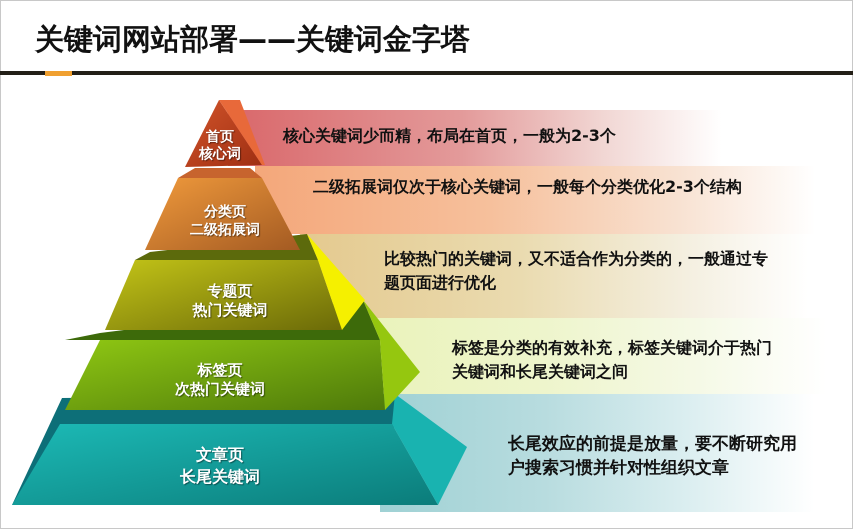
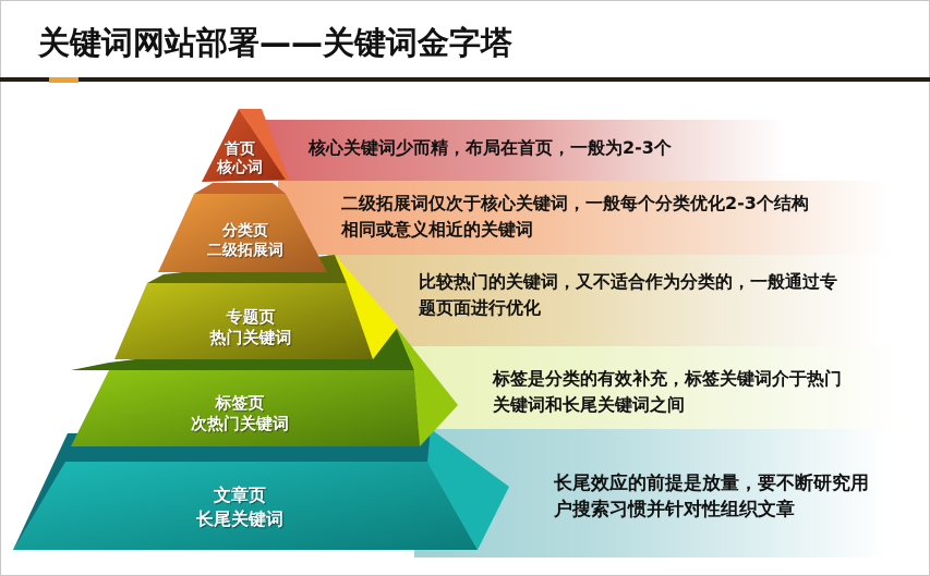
  关键词网站部署——关键词金字塔
  首页
  核心词
  分类页
  二级拓展词
  专题页
  热门关键词
  标签页
  次热门关键词
  文章页
  长尾关键词
  核心关键词少而精，布局在首页，一般为2-3个
  二级拓展词仅次于核心关键词，一般每个分类优化2-3个结构
+ 相同或意义相近的关键词
  比较热门的关键词，又不适合作为分类的，一般通过专
  题页面进行优化
  标签是分类的有效补充，标签关键词介于热门
  关键词和长尾关键词之间
  长尾效应的前提是放量，要不断研究用
  户搜索习惯并针对性组织文章
